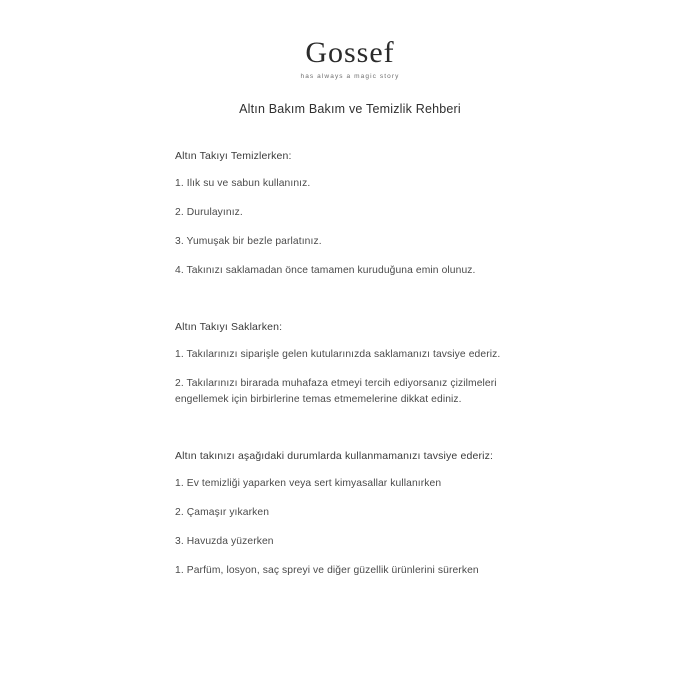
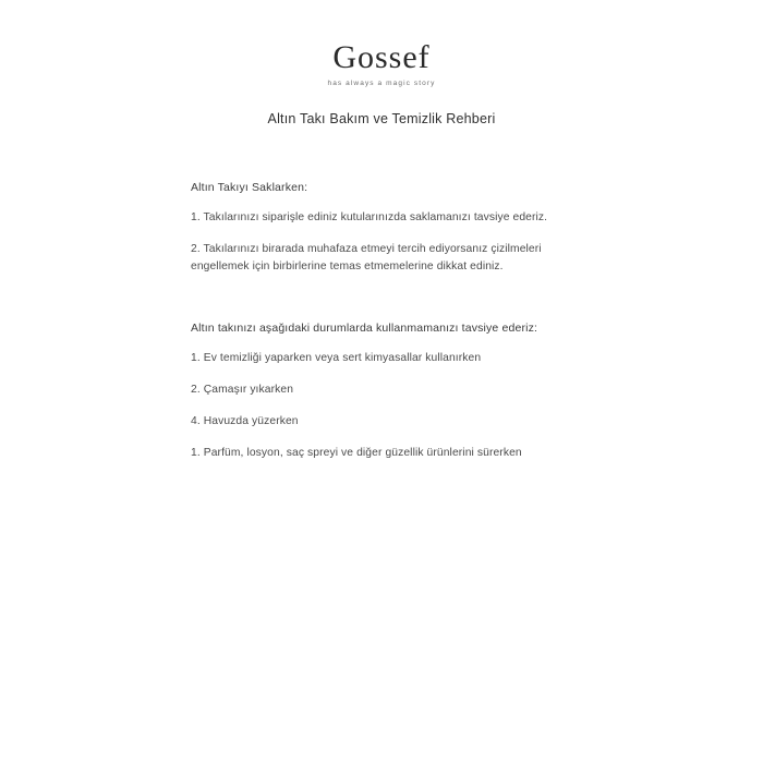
  Gossef
- Altın Bakım Bakım ve Temizlik Rehberi
+ Altın Takı Bakım ve Temizlik Rehberi
- Altın Takıyı Temizlerken:
- 1. Ilık su ve sabun kullanınız.
- 2. Durulayınız.
- 3. Yumuşak bir bezle parlatınız.
- 4. Takınızı saklamadan önce tamamen kuruduğuna emin olunuz.
  Altın Takıyı Saklarken:
- 1. Takılarınızı siparişle gelen kutularınızda saklamanızı tavsiye ederiz.
+ 1. Takılarınızı siparişle ediniz kutularınızda saklamanızı tavsiye ederiz.
  2. Takılarınızı birarada muhafaza etmeyi tercih ediyorsanız çizilmeleri engellemek için birbirlerine temas etmemelerine dikkat ediniz.
  Altın takınızı aşağıdaki durumlarda kullanmamanızı tavsiye ederiz:
  1. Ev temizliği yaparken veya sert kimyasallar kullanırken
  2. Çamaşır yıkarken
- 3. Havuzda yüzerken
+ 4. Havuzda yüzerken
  1. Parfüm, losyon, saç spreyi ve diğer güzellik ürünlerini sürerken
